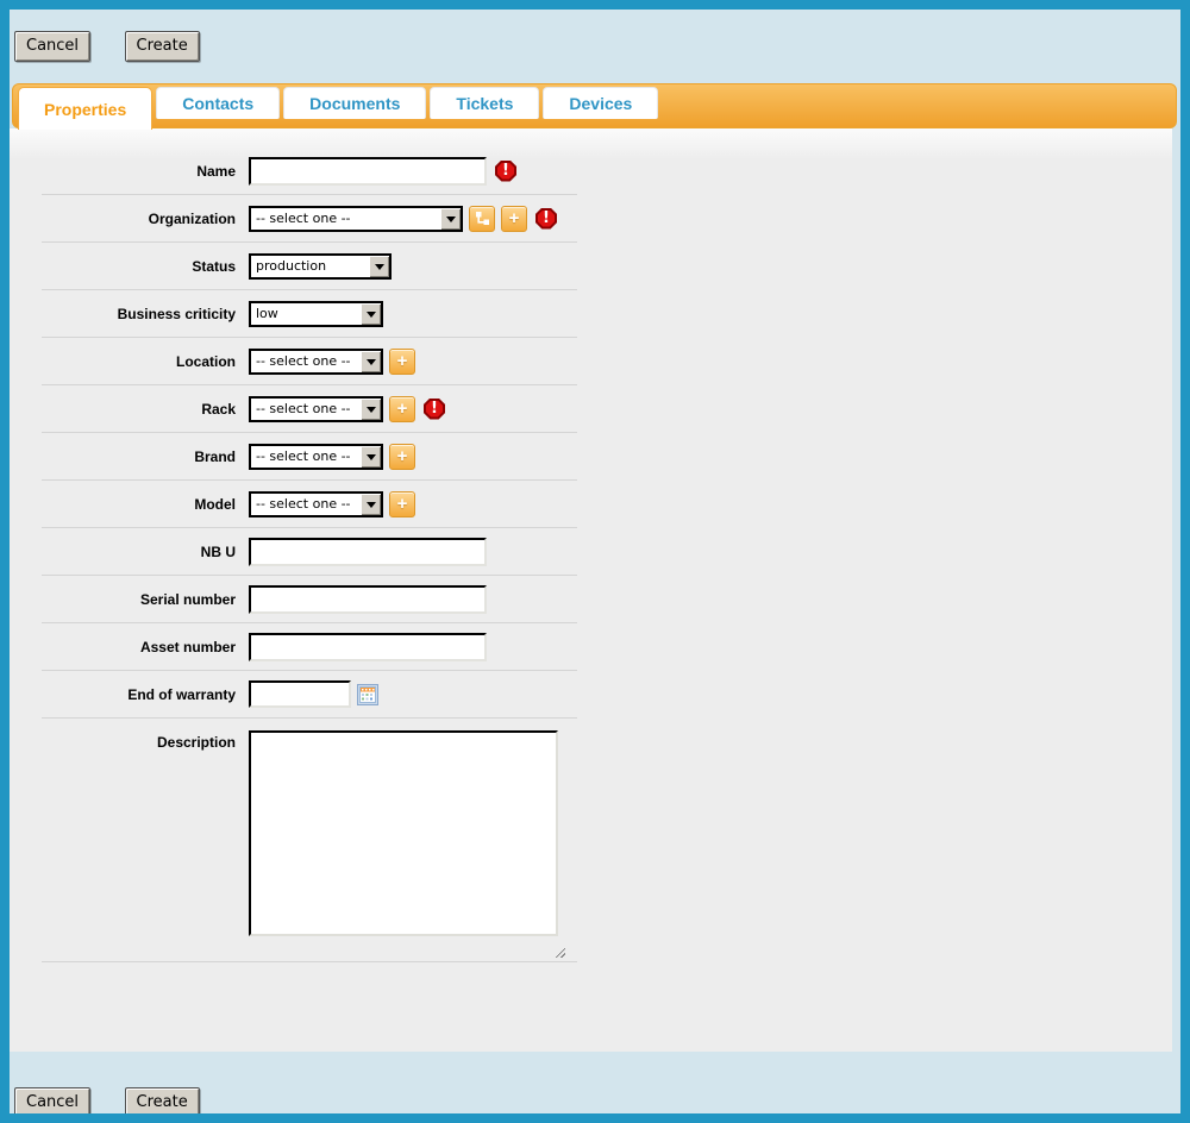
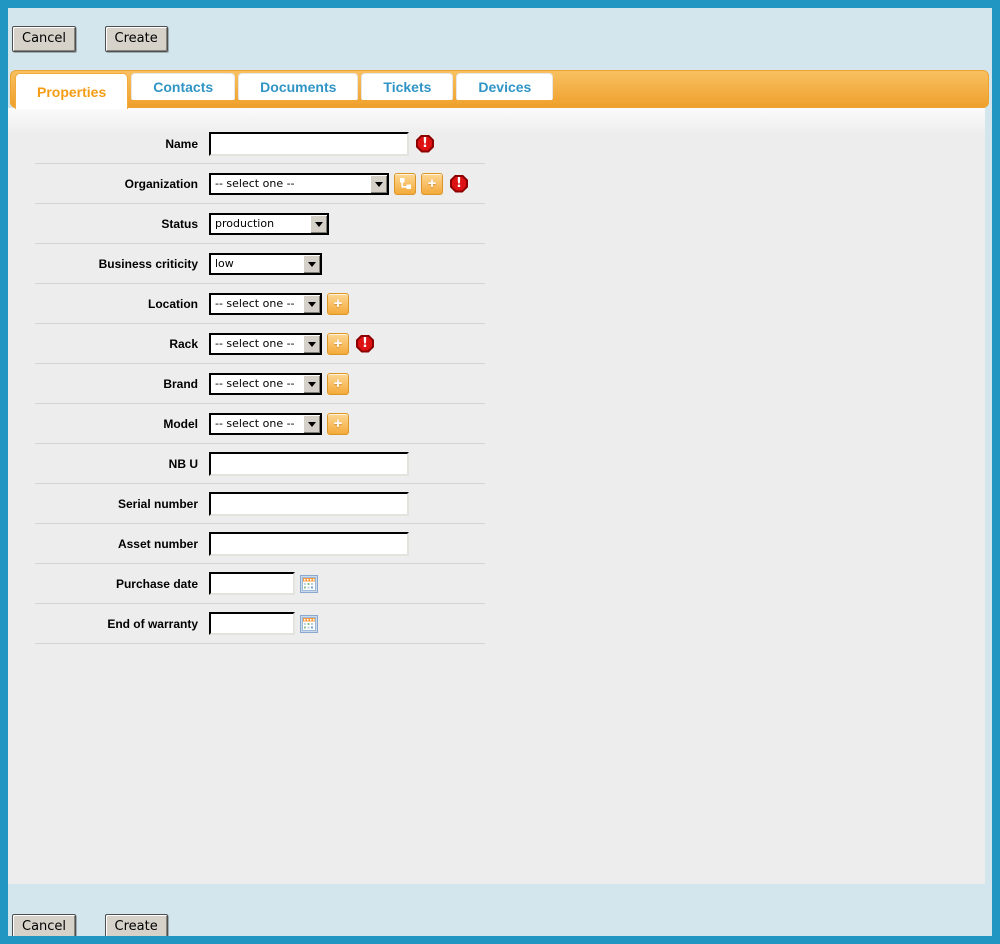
  Cancel Create
  Properties
  Contacts
  Documents
  Tickets
  Devices
  Name
  !
  Organization
  -- select one --
  +
  !
  Status
  production
  Business criticity
  low
  Location
  -- select one --
  +
  Rack
  -- select one --
  +
  !
  Brand
  -- select one --
  +
  Model
  -- select one --
  +
  NB U
  Serial number
  Asset number
+ Purchase date
  End of warranty
- Description
  Cancel Create
